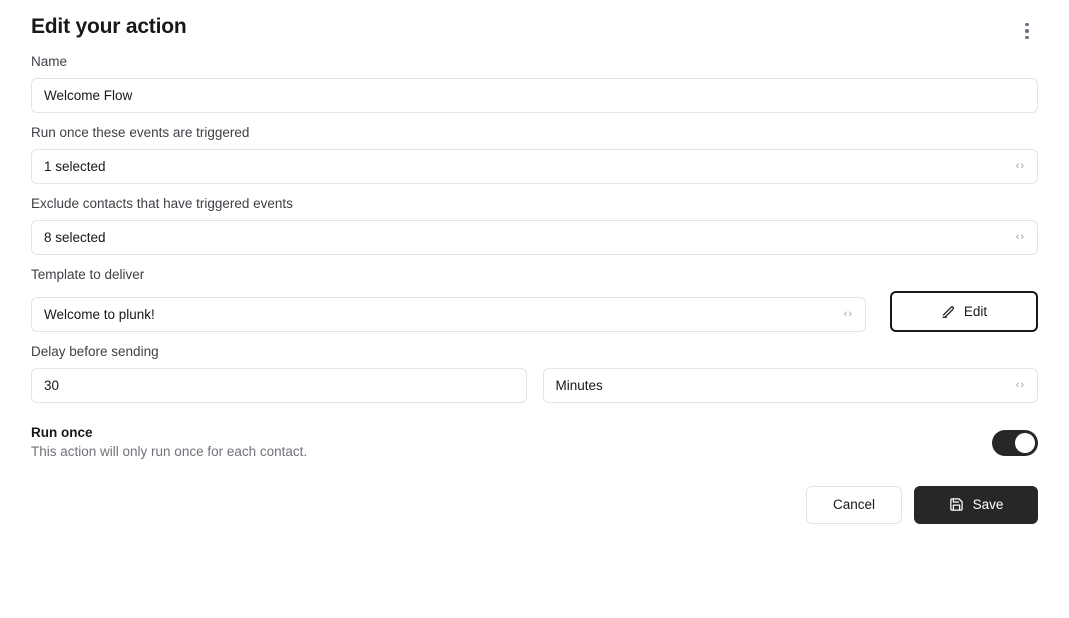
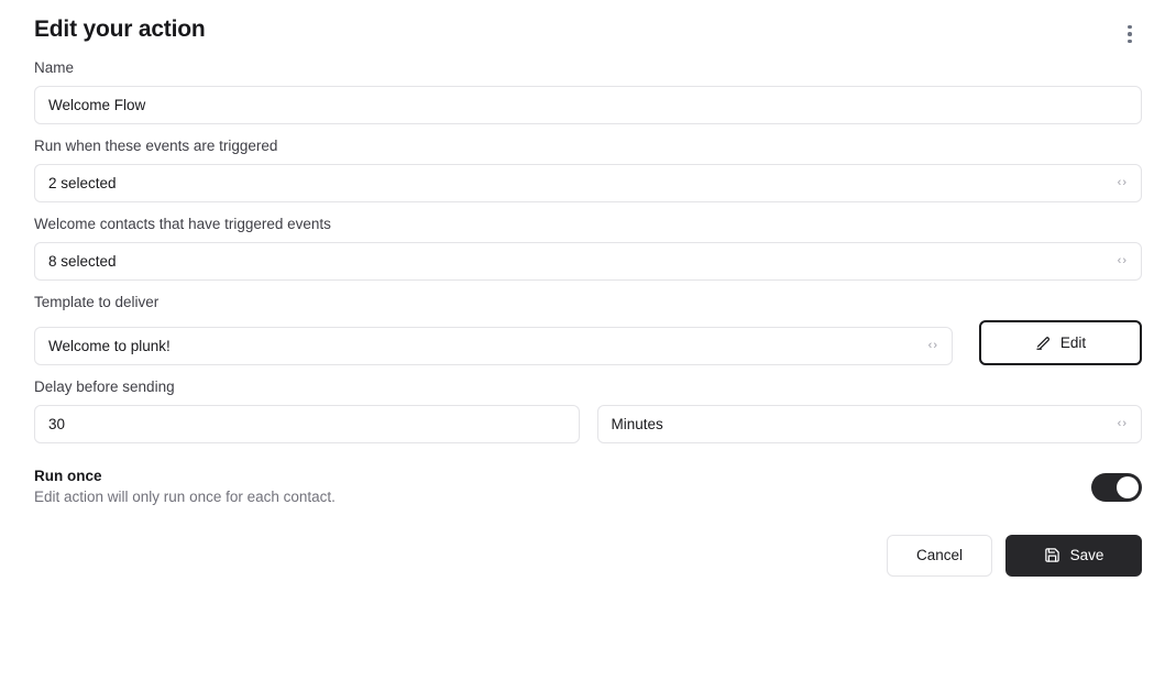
  Edit your action
  Name
  Welcome Flow
- Run once these events are triggered
+ Run when these events are triggered
- 1 selected
+ 2 selected
  ‹›
- Exclude contacts that have triggered events
+ Welcome contacts that have triggered events
  8 selected
  ‹›
  Template to deliver
  Welcome to plunk!
  ‹›
  Edit
  Delay before sending
  30
  Minutes
  ‹›
  Run once
- This action will only run once for each contact.
+ Edit action will only run once for each contact.
  Cancel
  Save
